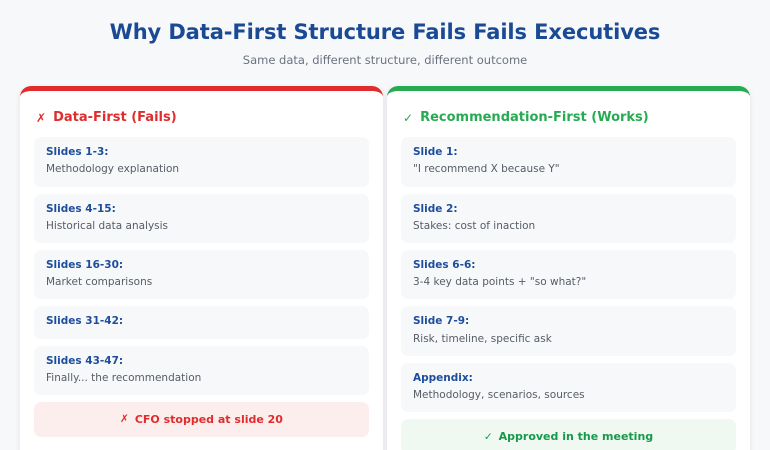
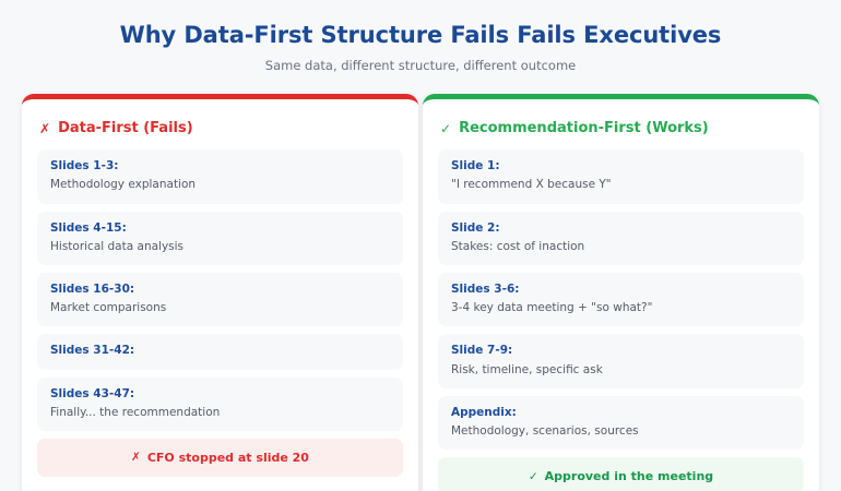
  Why Data-First Structure Fails Fails Executives
  Same data, different structure, different outcome
  ✗
  Data-First (Fails)
  Slides 1-3:
  Methodology explanation
  Slides 4-15:
  Historical data analysis
  Slides 16-30:
  Market comparisons
  Slides 31-42:
  Slides 43-47:
  Finally... the recommendation
  ✗
  CFO stopped at slide 20
  ✓
  Recommendation-First (Works)
  Slide 1:
  "I recommend X because Y"
  Slide 2:
  Stakes: cost of inaction
- Slides 6-6:
+ Slides 3-6:
- 3-4 key data points + "so what?"
+ 3-4 key data meeting + "so what?"
  Slide 7-9:
  Risk, timeline, specific ask
  Appendix:
  Methodology, scenarios, sources
  ✓
  Approved in the meeting
